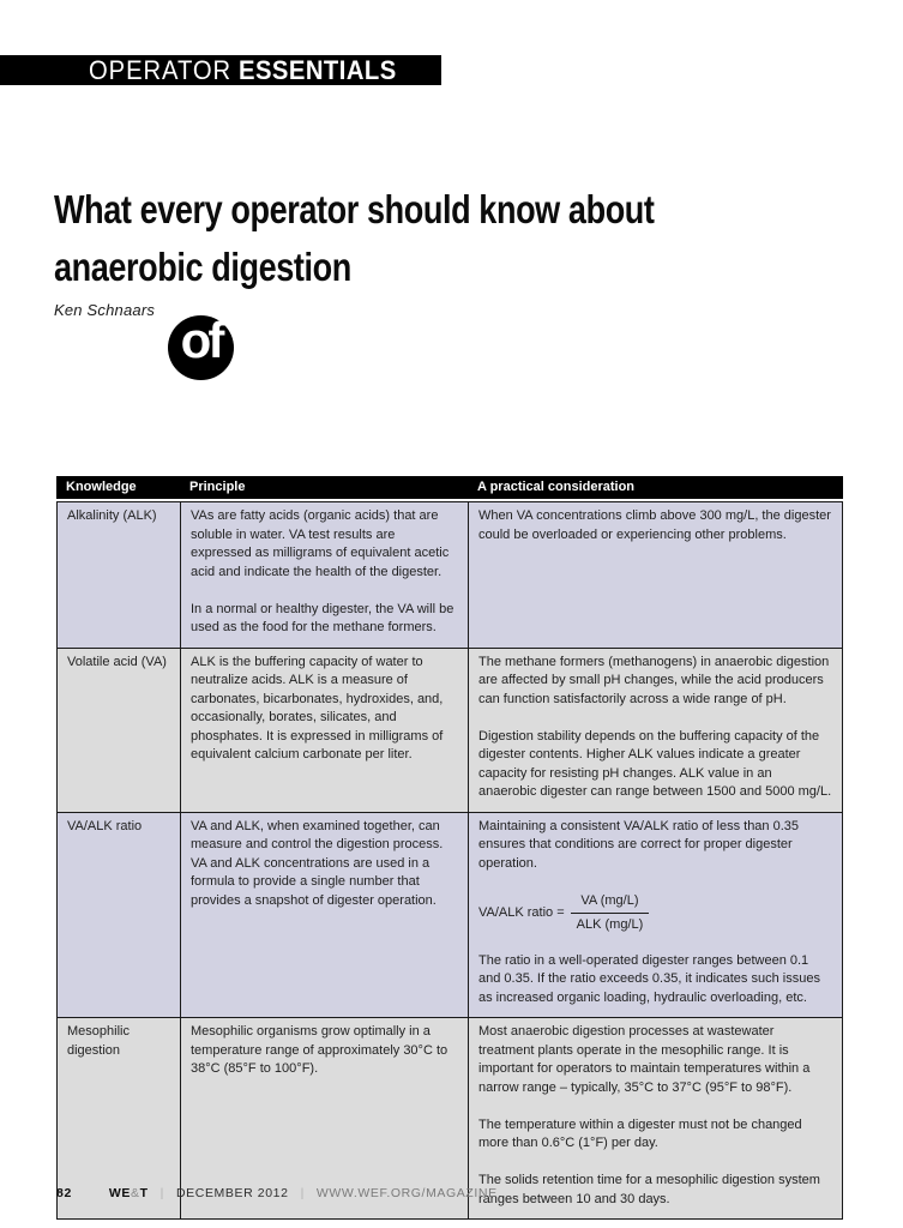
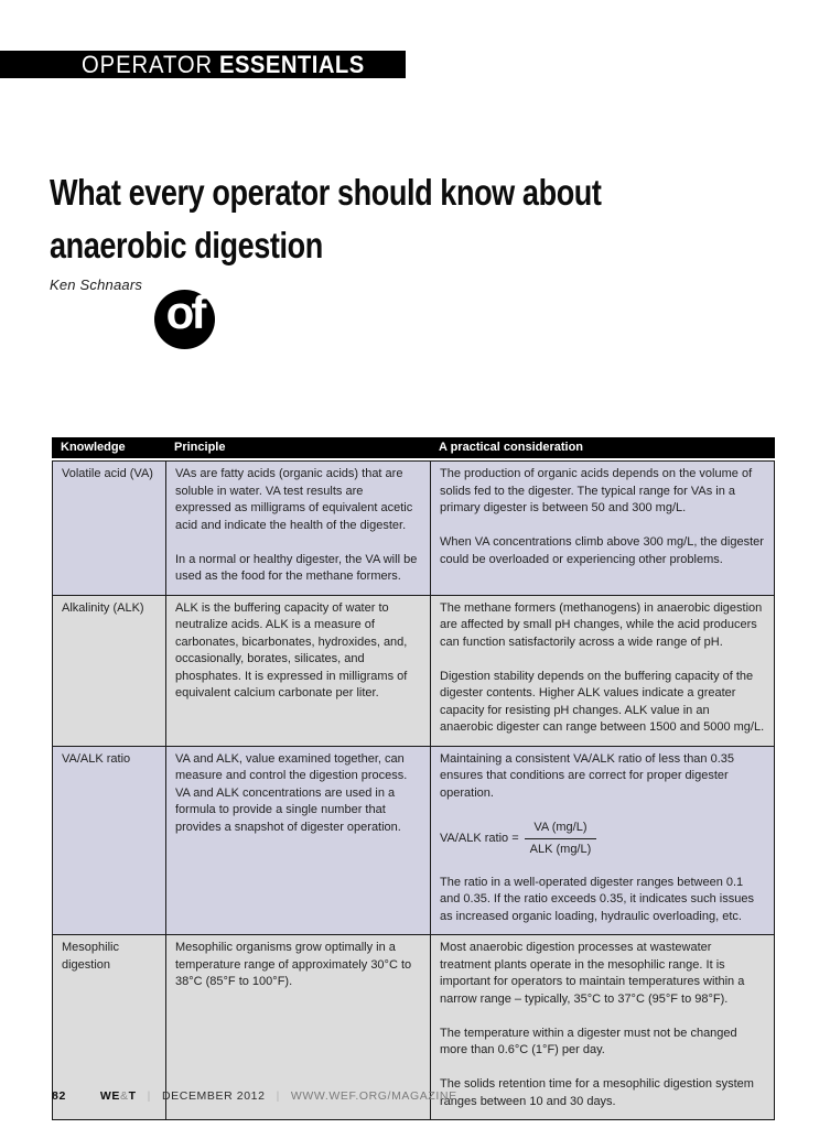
  OPERATOR
  ESSENTIALS
  What every operator should know about
  anaerobic digestion
  Ken Schnaars
  of
  Knowledge
  Principle
  A practical consideration
- Alkalinity (ALK)
+ Volatile acid (VA)
  VAs are fatty acids (organic acids) that are soluble in water. VA test results are expressed as milligrams of equivalent acetic acid and indicate the health of the digester.
  In a normal or healthy digester, the VA will be used as the food for the methane formers.
+ The production of organic acids depends on the volume of solids fed to the digester. The typical range for VAs in a primary digester is between 50 and 300 mg/L.
  When VA concentrations climb above 300 mg/L, the digester could be overloaded or experiencing other problems.
- Volatile acid (VA)
+ Alkalinity (ALK)
  ALK is the buffering capacity of water to neutralize acids. ALK is a measure of carbonates, bicarbonates, hydroxides, and, occasionally, borates, silicates, and phosphates. It is expressed in milligrams of equivalent calcium carbonate per liter.
  The methane formers (methanogens) in anaerobic digestion are affected by small pH changes, while the acid producers can function satisfactorily across a wide range of pH.
  Digestion stability depends on the buffering capacity of the digester contents. Higher ALK values indicate a greater capacity for resisting pH changes. ALK value in an anaerobic digester can range between 1500 and 5000 mg/L.
  VA/ALK ratio
- VA and ALK, when examined together, can measure and control the digestion process. VA and ALK concentrations are used in a formula to provide a single number that provides a snapshot of digester operation.
+ VA and ALK, value examined together, can measure and control the digestion process. VA and ALK concentrations are used in a formula to provide a single number that provides a snapshot of digester operation.
  Maintaining a consistent VA/ALK ratio of less than 0.35 ensures that conditions are correct for proper digester operation.
  VA/ALK ratio =
  VA (mg/L)
  ALK (mg/L)
  The ratio in a well-operated digester ranges between 0.1 and 0.35. If the ratio exceeds 0.35, it indicates such issues as increased organic loading, hydraulic overloading, etc.
  Mesophilic digestion
  Mesophilic organisms grow optimally in a temperature range of approximately 30°C to 38°C (85°F to 100°F).
  Most anaerobic digestion processes at wastewater treatment plants operate in the mesophilic range. It is important for operators to maintain temperatures within a narrow range – typically, 35°C to 37°C (95°F to 98°F).
  The temperature within a digester must not be changed more than 0.6°C (1°F) per day.
  The solids retention time for a mesophilic digestion system ranges between 10 and 30 days.
  82
  WE&T
  DECEMBER 2012
  WWW.WEF.ORG/MAGAZINE
